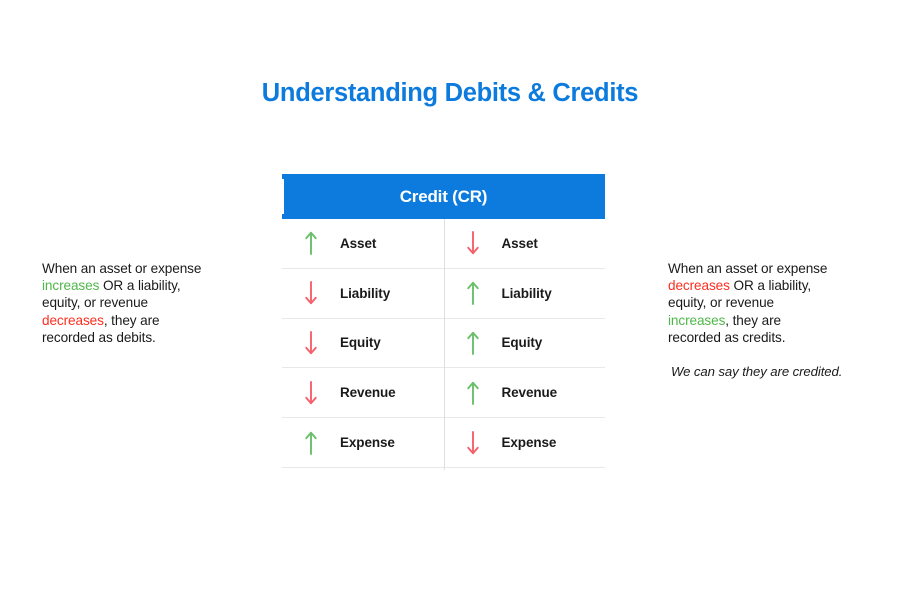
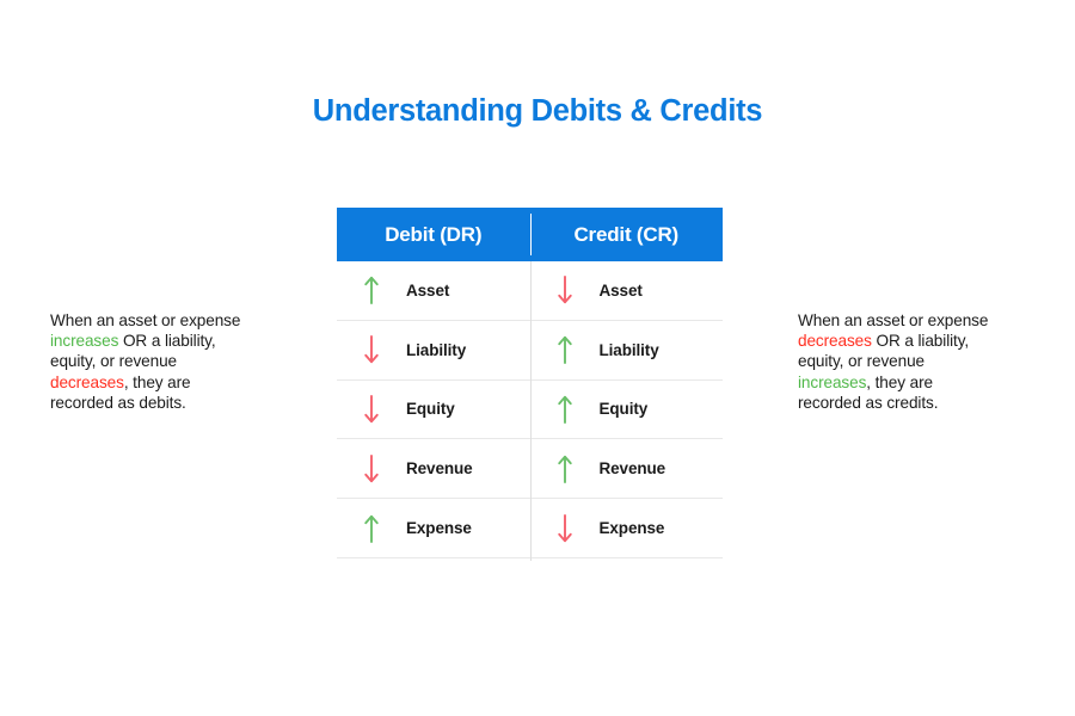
  Understanding Debits & Credits
+ Debit (DR)
  Credit (CR)
  Asset
  Asset
  Liability
  Liability
  Equity
  Equity
  Revenue
  Revenue
  Expense
  Expense
  When an asset or expense
  increases OR a liability,
  equity, or revenue
  decreases, they are
  recorded as debits.
  When an asset or expense
  decreases OR a liability,
  equity, or revenue
  increases, they are
  recorded as credits.
- We can say they are credited.
